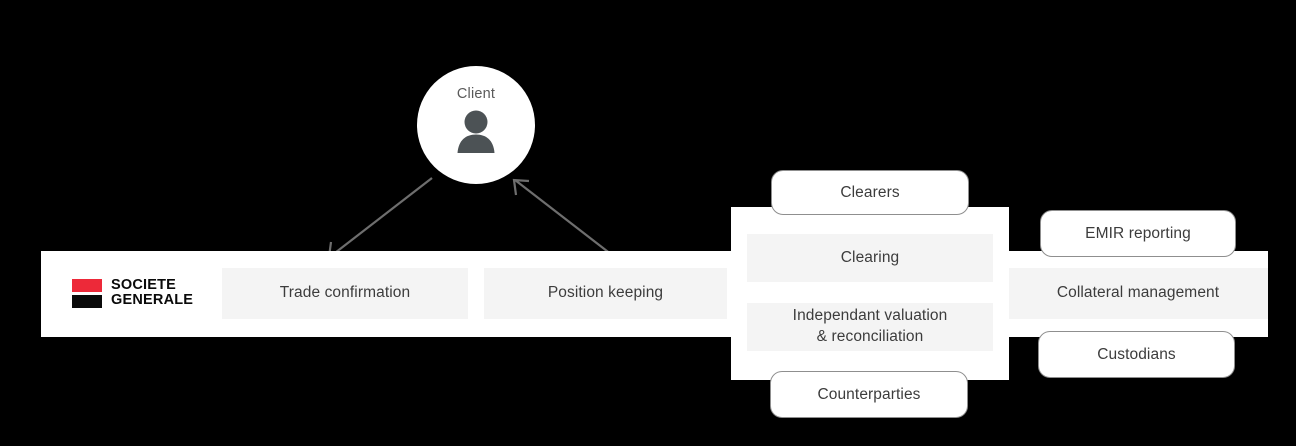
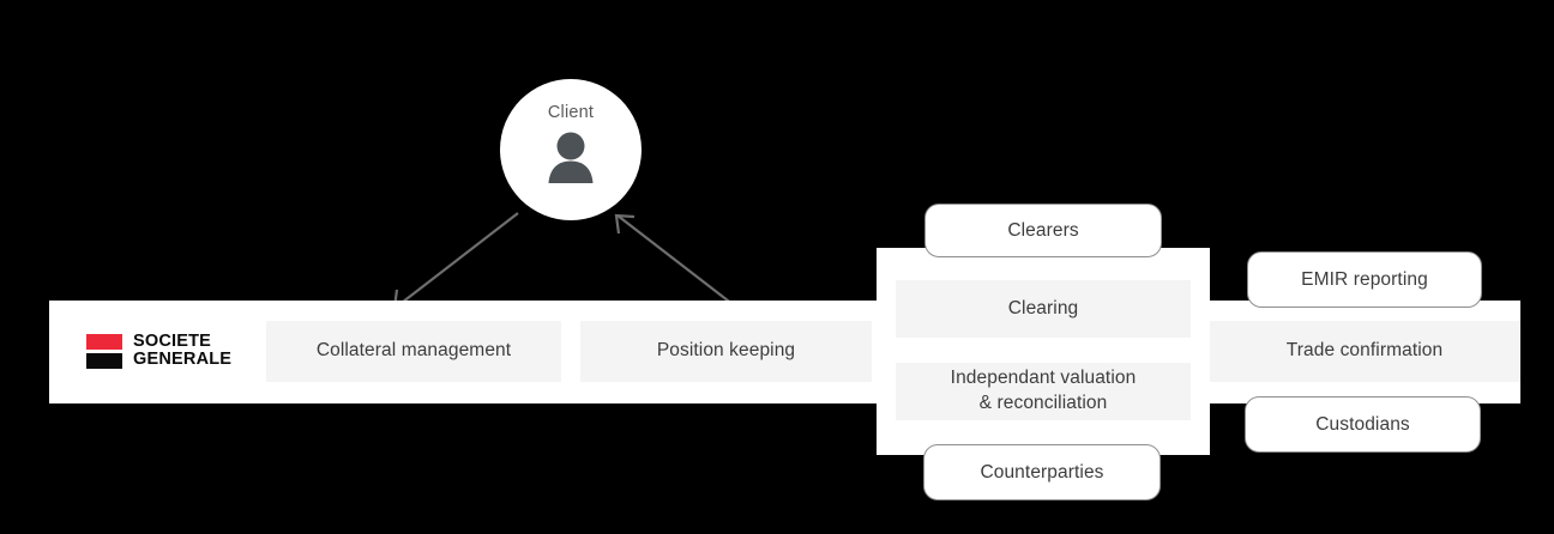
  SOCIETE
  GENERALE
- Trade confirmation
+ Collateral management
  Position keeping
- Collateral management
+ Trade confirmation
  Clearing
  Independant valuation
  & reconciliation
  Clearers
  Counterparties
  EMIR reporting
  Custodians
  Client
